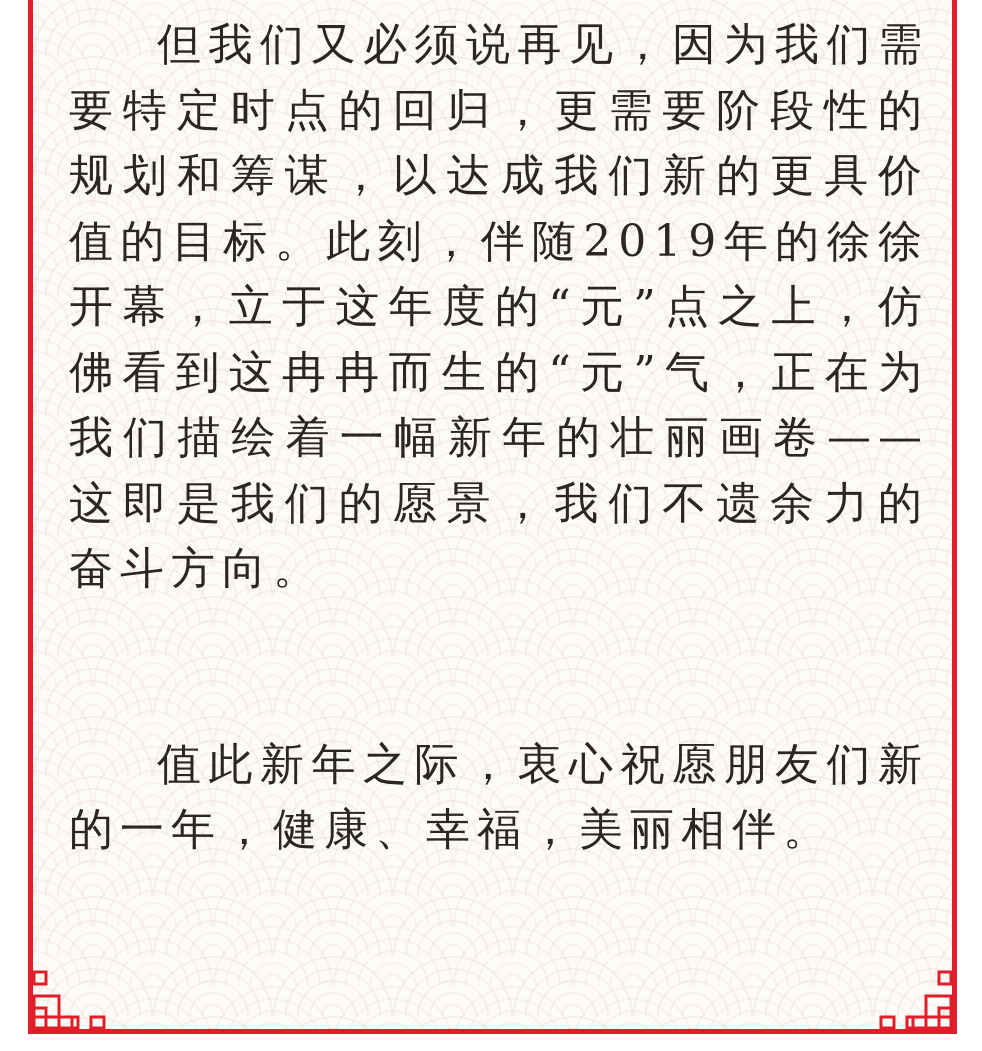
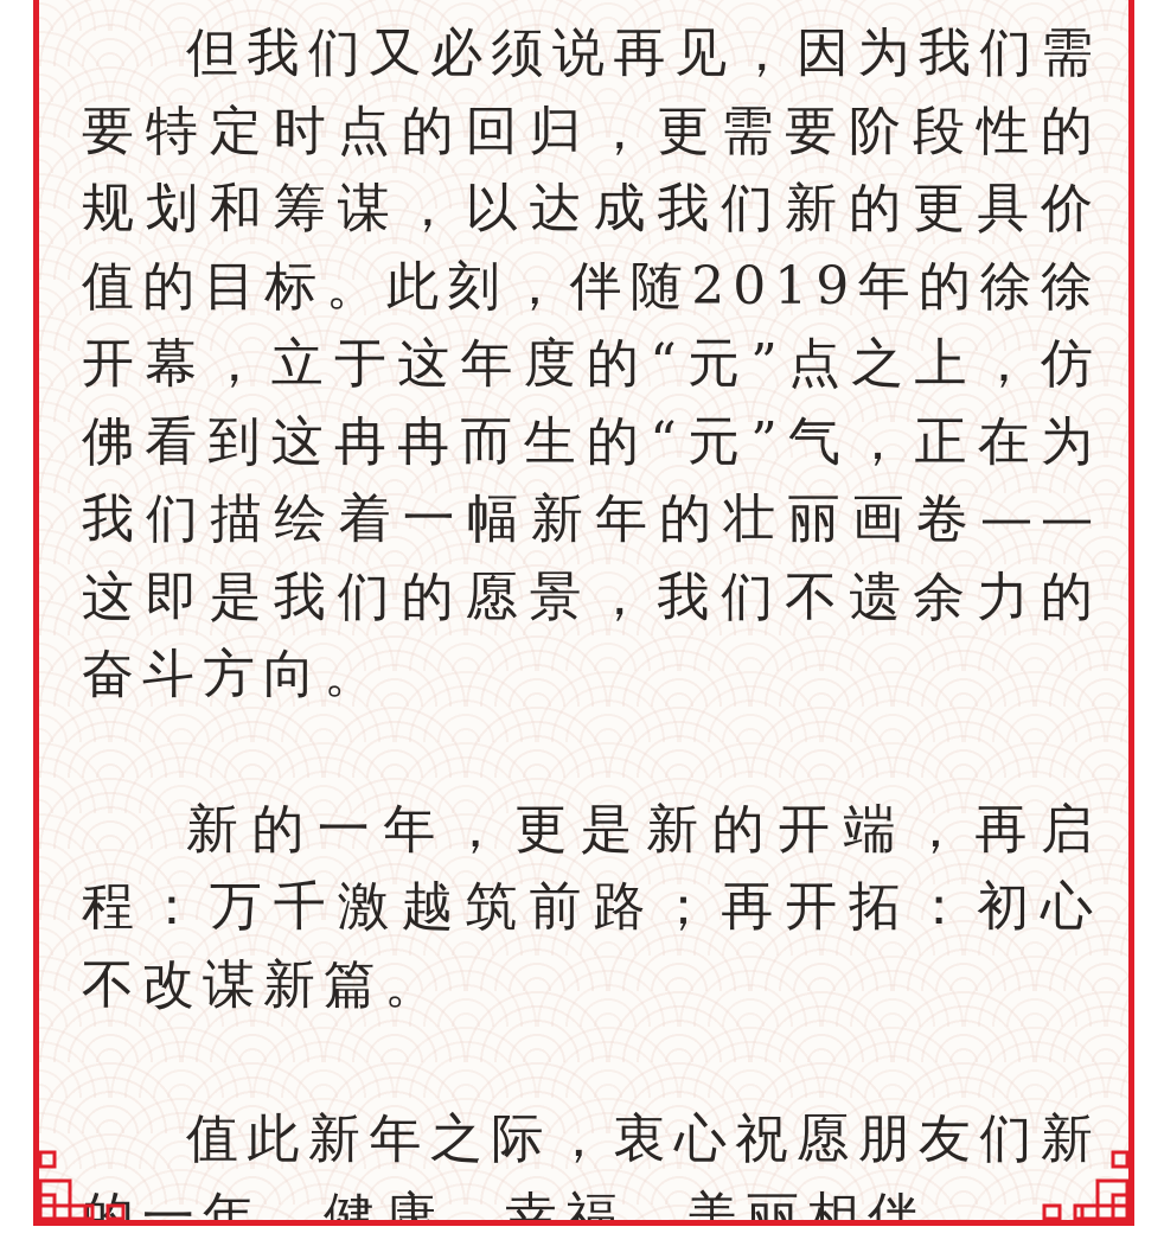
  但我们又必须说再见，因为我们需要特定时点的回归，更需要阶段性的规划和筹谋，以达成我们新的更具价值的目标。此刻，伴随2019年的徐徐开幕，立于这年度的“元”点之上，仿佛看到这冉冉而生的“元”气，正在为我们描绘着一幅新年的壮丽画卷——这即是我们的愿景，我们不遗余力的奋斗方向。
+ 新的一年，更是新的开端，再启程：万千激越筑前路；再开拓：初心不改谋新篇。
  值此新年之际，衷心祝愿朋友们新的一年，健康、幸福，美丽相伴。
